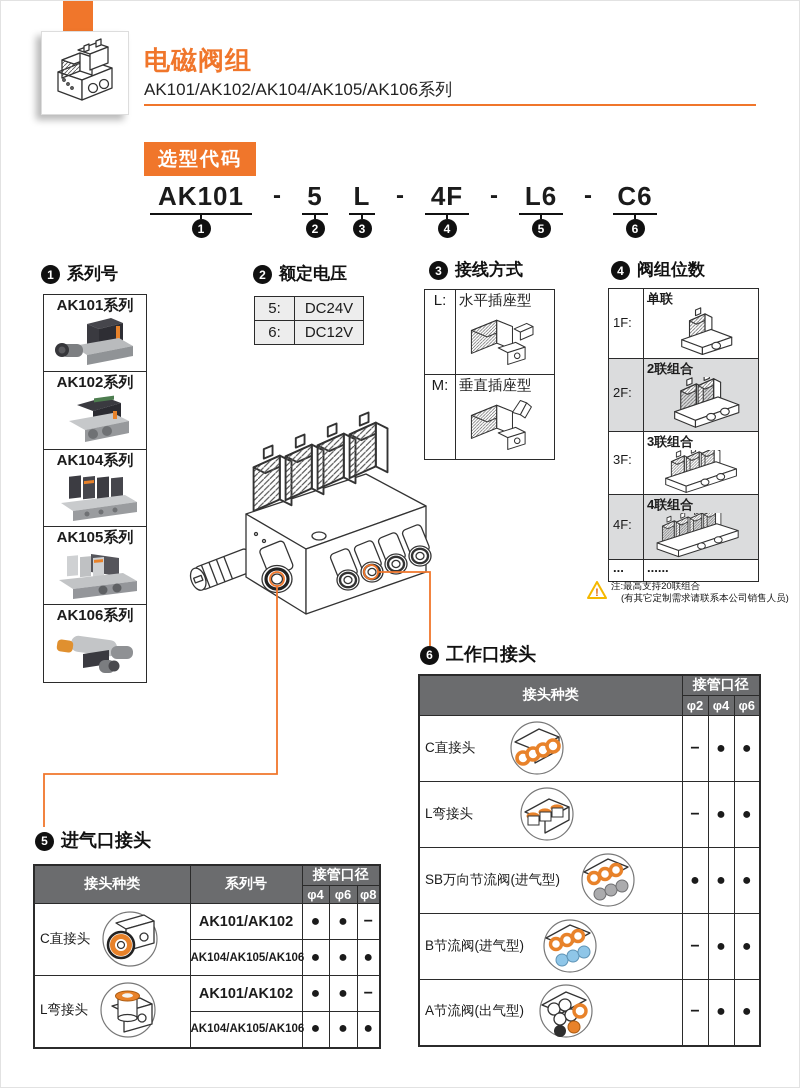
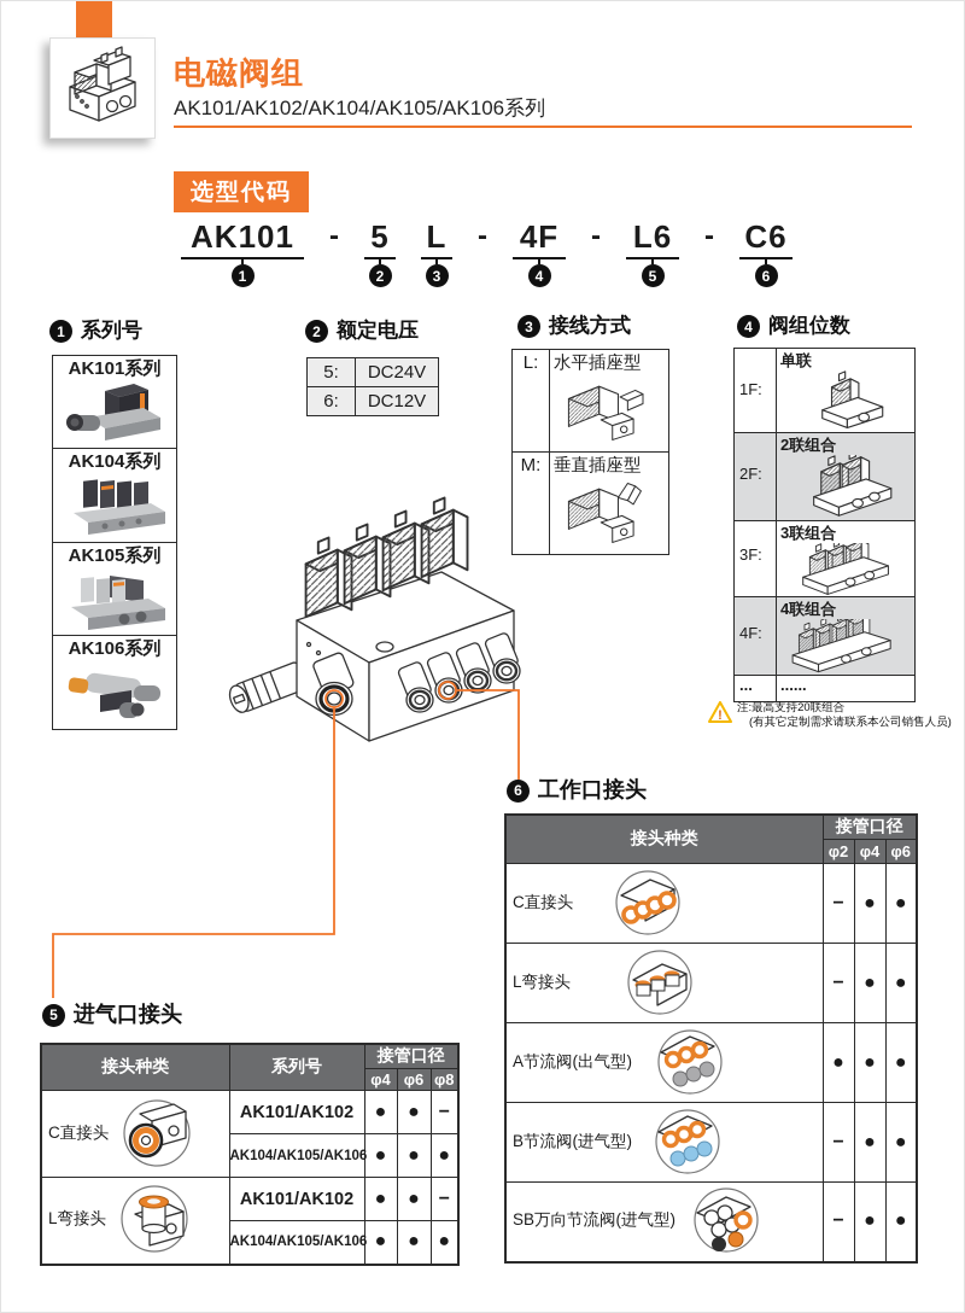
  电磁阀组
  AK101/AK102/AK104/AK105/AK106系列
  选型代码
  AK101
  1
  -
  5
  2
  L
  3
  -
  4F
  4
  -
  L6
  5
  -
  C6
  6
  1
  系列号
  AK101系列
- AK102系列
  AK104系列
  AK105系列
  AK106系列
  2
  额定电压
  5:	DC24V
  6:	DC12V
  3
  接线方式
  L:	水平插座型
  M:	垂直插座型
  4
  阀组位数
  1F:	单联
  2F:	2联组合
  3F:	3联组合
  4F:	4联组合
  ...	......
  !
  注:最高支持20联组合
  (有其它定制需求请联系本公司销售人员)
  5
  进气口接头
  接头种类	系列号	接管口径
  φ4	φ6	φ8
  C直接头	AK101/AK102	●	●	−
  AK104/AK105/AK106	●	●	●
  L弯接头	AK101/AK102	●	●	−
  AK104/AK105/AK106	●	●	●
  6
  工作口接头
  接头种类	接管口径
  φ2	φ4	φ6
  C直接头	−	●	●
  L弯接头	−	●	●
- SB万向节流阀(进气型)	●	●	●
+ A节流阀(出气型)	●	●	●
  B节流阀(进气型)	−	●	●
- A节流阀(出气型)	−	●	●
+ SB万向节流阀(进气型)	−	●	●
